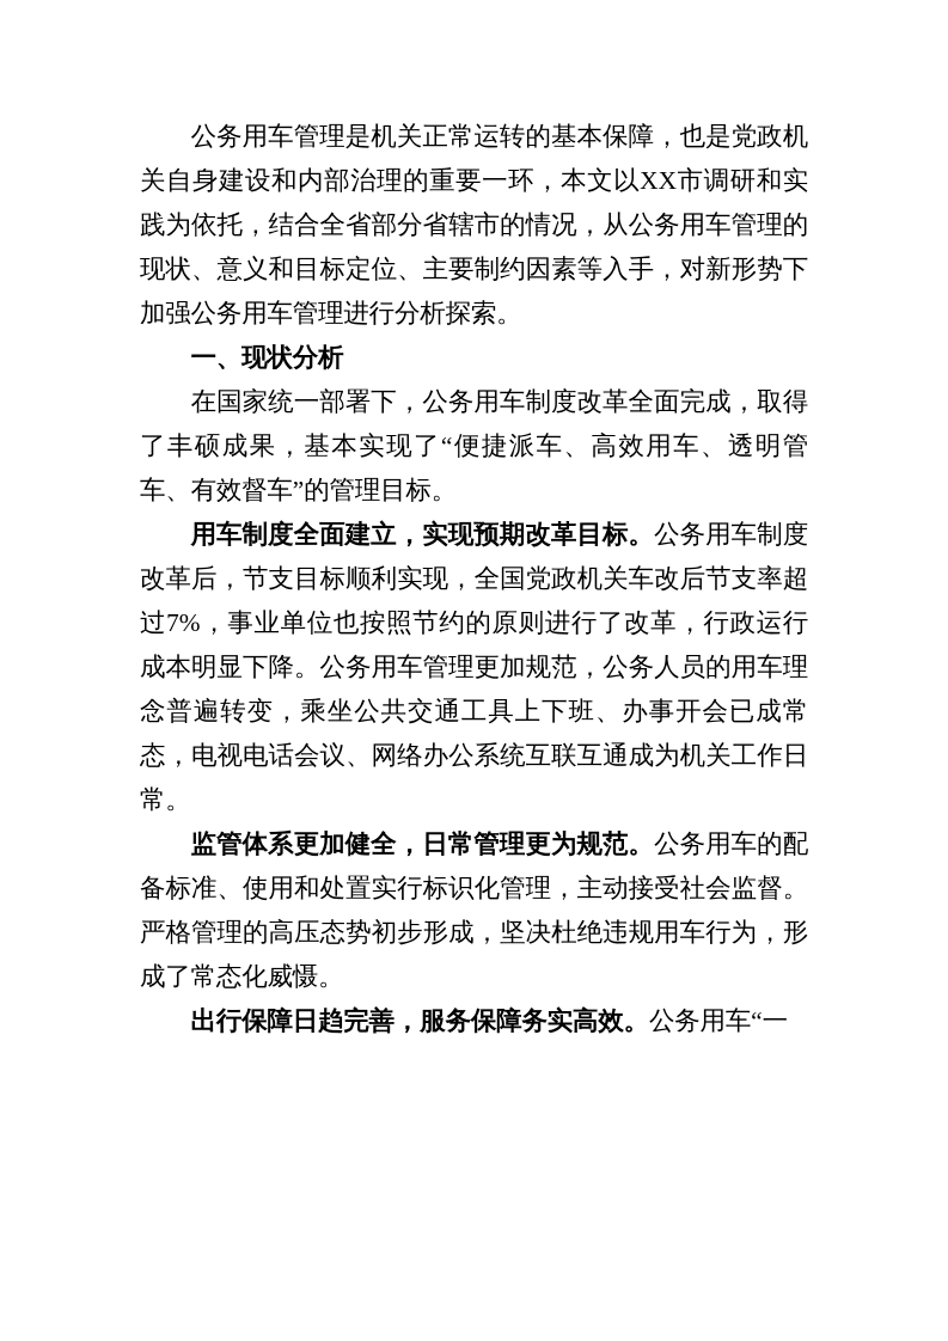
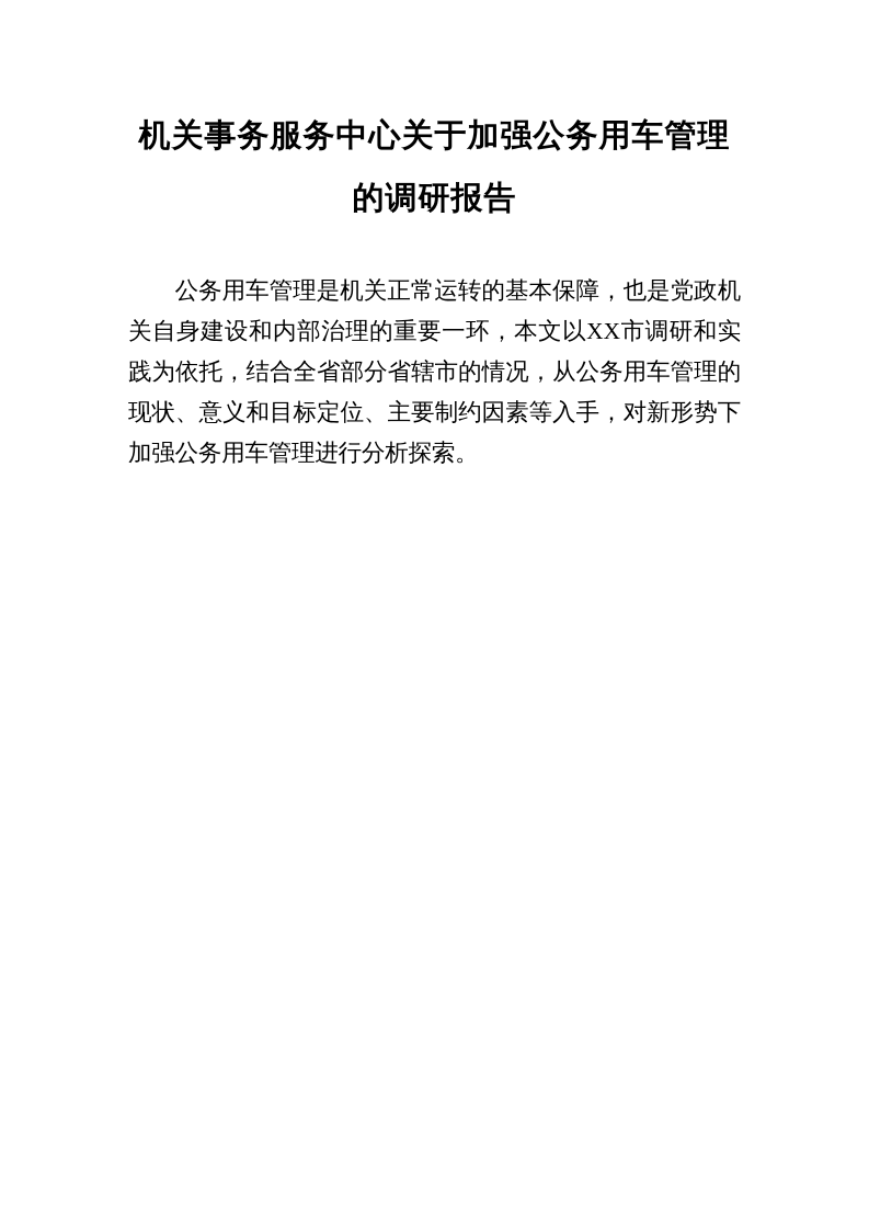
+ 机关事务服务中心关于加强公务用车管理
+ 的调研报告
  公务用车管理是机关正常运转的基本保障，也是党政机关自身建设和内部治理的重要一环，本文以XX市调研和实践为依托，结合全省部分省辖市的情况，从公务用车管理的现状、意义和目标定位、主要制约因素等入手，对新形势下加强公务用车管理进行分析探索。
- 一、现状分析
- 在国家统一部署下，公务用车制度改革全面完成，取得了丰硕成果，基本实现了“便捷派车、高效用车、透明管车、有效督车”的管理目标。
- 用车制度全面建立，实现预期改革目标。公务用车制度改革后，节支目标顺利实现，全国党政机关车改后节支率超过7%，事业单位也按照节约的原则进行了改革，行政运行成本明显下降。公务用车管理更加规范，公务人员的用车理念普遍转变，乘坐公共交通工具上下班、办事开会已成常态，电视电话会议、网络办公系统互联互通成为机关工作日常。
- 监管体系更加健全，日常管理更为规范。公务用车的配备标准、使用和处置实行标识化管理，主动接受社会监督。严格管理的高压态势初步形成，坚决杜绝违规用车行为，形成了常态化威慑。
- 出行保障日趋完善，服务保障务实高效。公务用车“一
